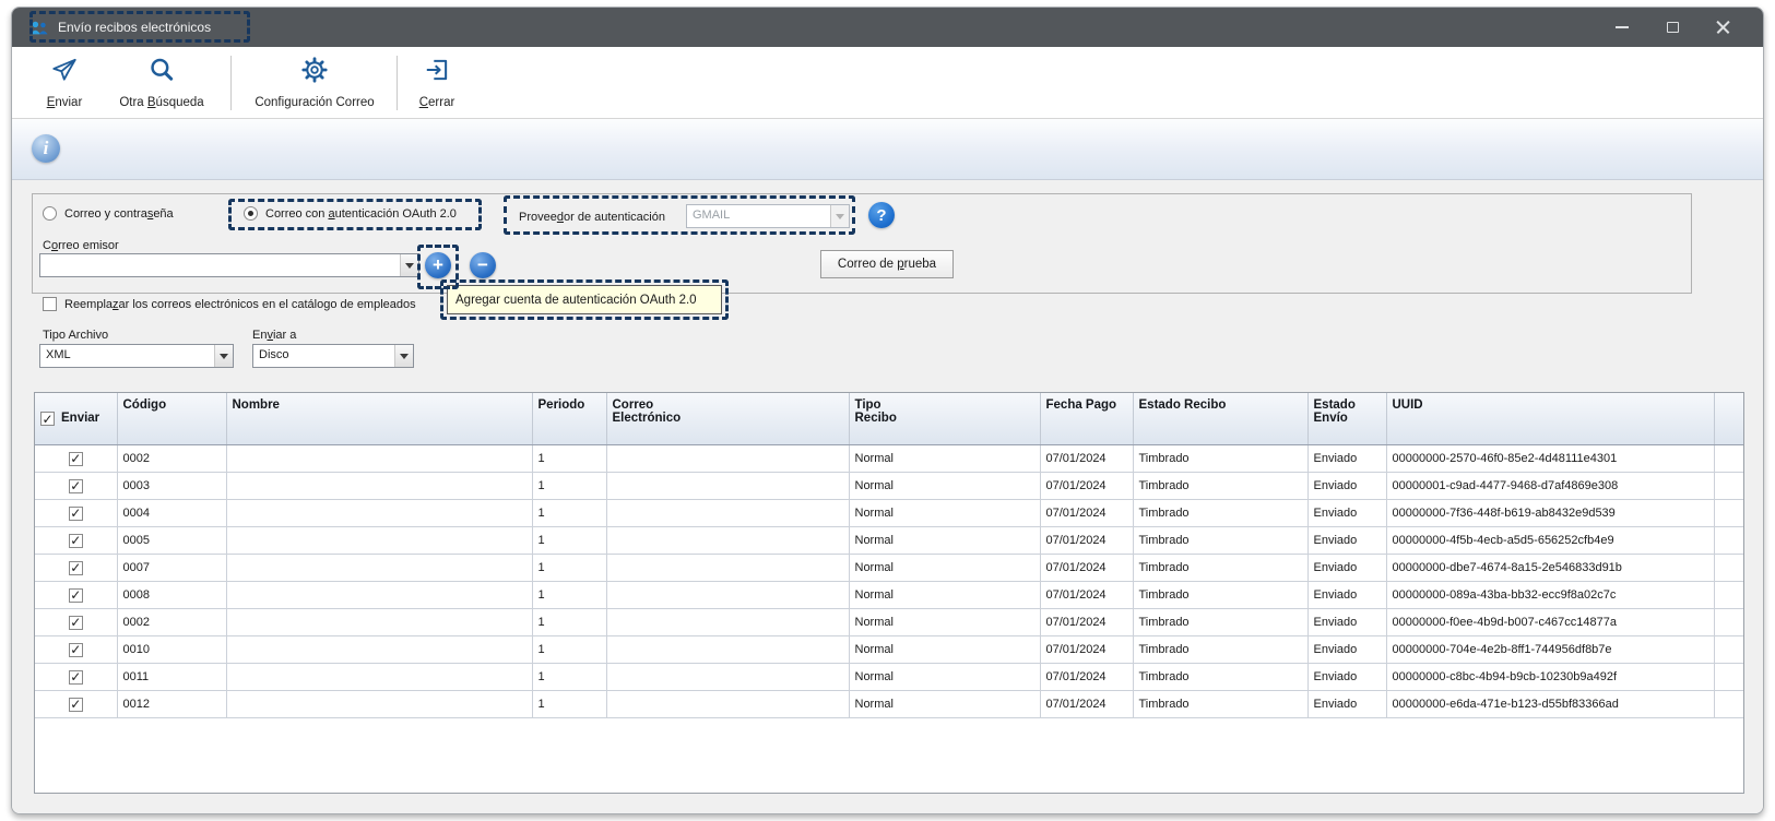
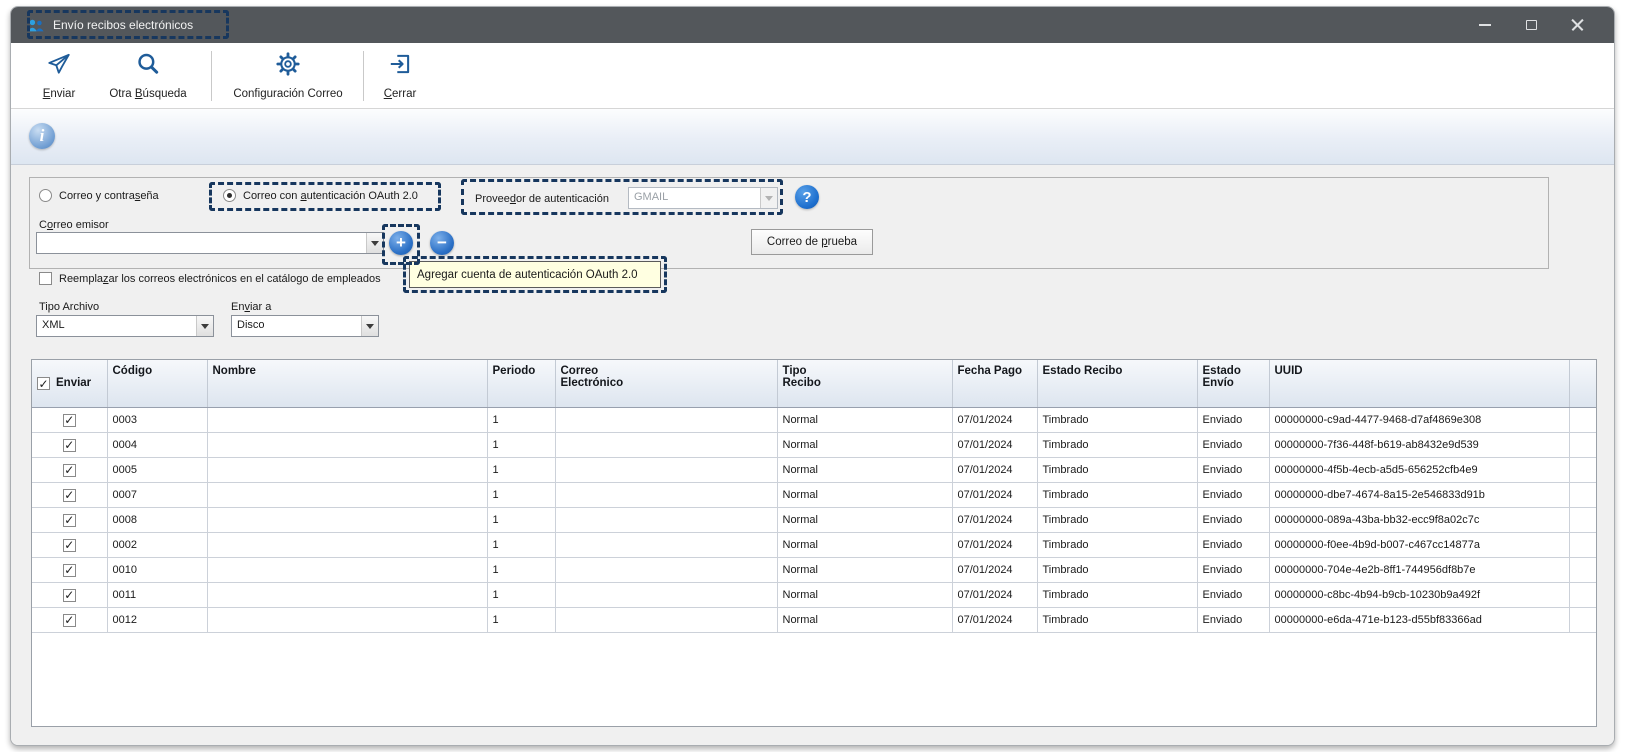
  Envío recibos electrónicos
  Enviar
  Otra Búsqueda
  Configuración Correo
  Cerrar
  i
  Correo y contraseña
  Correo con autenticación OAuth 2.0
  Proveedor de autenticación
  GMAIL
  ?
  Correo emisor
  +
  −
  Correo de prueba
  Reemplazar los correos electrónicos en el catálogo de empleados
  Agregar cuenta de autenticación OAuth 2.0
  Tipo Archivo
  XML
  Enviar a
  Disco
  ✓ Enviar	Código	Nombre	Periodo	Correo Electrónico	Tipo Recibo	Fecha Pago	Estado Recibo	Estado Envío	UUID
- ✓	0002		1		Normal	07/01/2024	Timbrado	Enviado	00000000-2570-46f0-85e2-4d48111e4301
- ✓	0003		1		Normal	07/01/2024	Timbrado	Enviado	00000001-c9ad-4477-9468-d7af4869e308
+ ✓	0003		1		Normal	07/01/2024	Timbrado	Enviado	00000000-c9ad-4477-9468-d7af4869e308
  ✓	0004		1		Normal	07/01/2024	Timbrado	Enviado	00000000-7f36-448f-b619-ab8432e9d539
  ✓	0005		1		Normal	07/01/2024	Timbrado	Enviado	00000000-4f5b-4ecb-a5d5-656252cfb4e9
  ✓	0007		1		Normal	07/01/2024	Timbrado	Enviado	00000000-dbe7-4674-8a15-2e546833d91b
  ✓	0008		1		Normal	07/01/2024	Timbrado	Enviado	00000000-089a-43ba-bb32-ecc9f8a02c7c
  ✓	0002		1		Normal	07/01/2024	Timbrado	Enviado	00000000-f0ee-4b9d-b007-c467cc14877a
  ✓	0010		1		Normal	07/01/2024	Timbrado	Enviado	00000000-704e-4e2b-8ff1-744956df8b7e
  ✓	0011		1		Normal	07/01/2024	Timbrado	Enviado	00000000-c8bc-4b94-b9cb-10230b9a492f
  ✓	0012		1		Normal	07/01/2024	Timbrado	Enviado	00000000-e6da-471e-b123-d55bf83366ad
